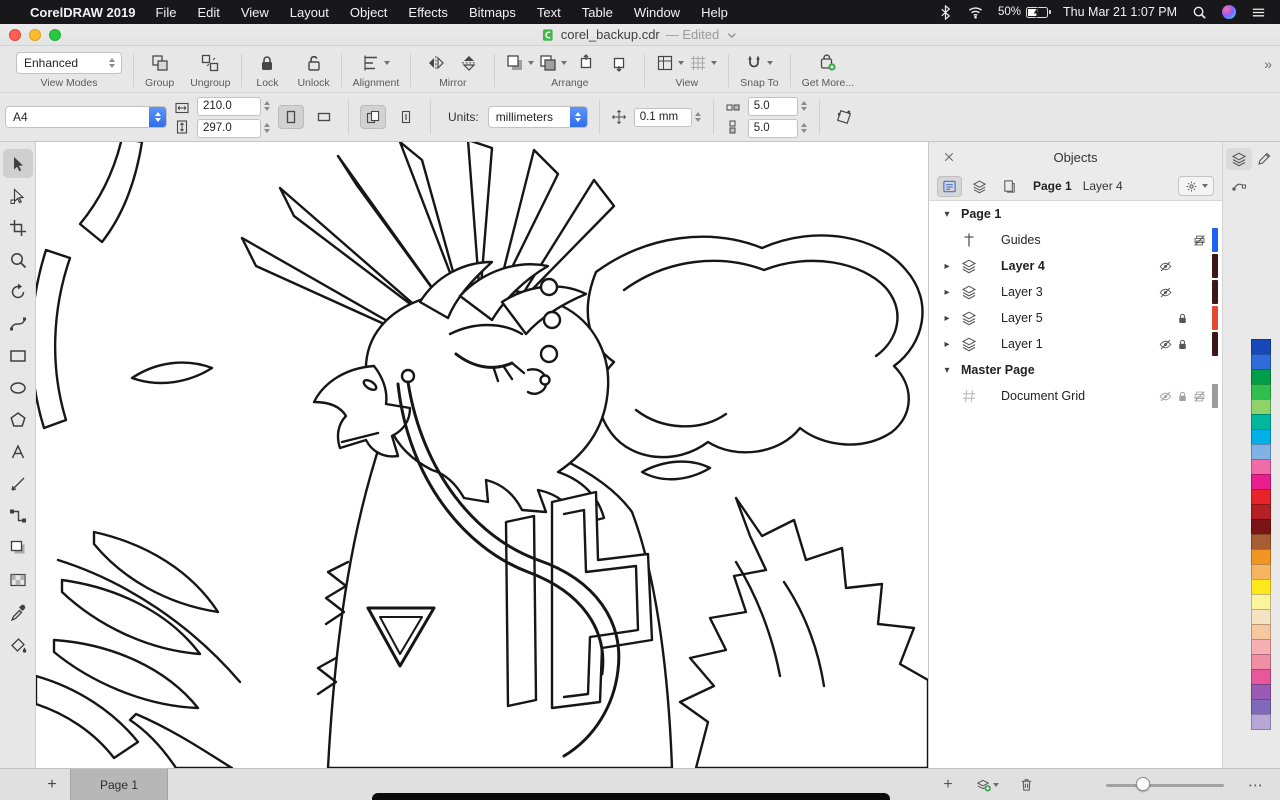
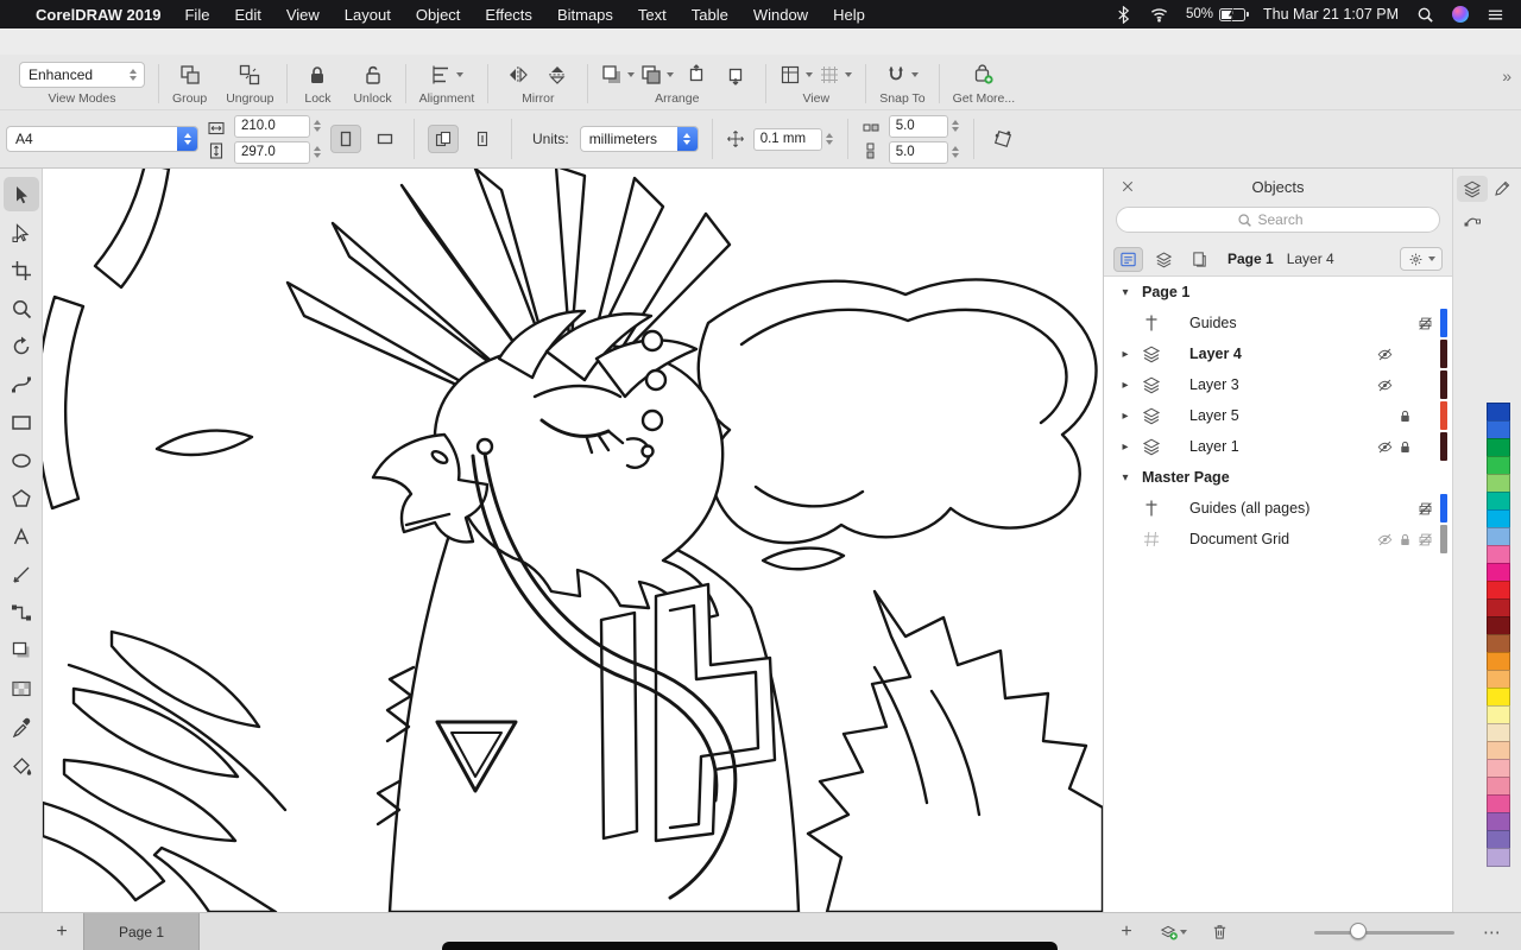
  CorelDRAW 2019
  File
  Edit
  View
  Layout
  Object
  Effects
  Bitmaps
  Text
  Table
  Window
  Help
  50%
  Thu Mar 21 1:07 PM
- corel_backup.cdr
- — Edited
  Enhanced
  View Modes
  Group
  Ungroup
  Lock
  Unlock
  Alignment
  Mirror
  Arrange
  View
  Snap To
  Get More...
  »
  A4
  210.0
  297.0
  Units:
  millimeters
  0.1 mm
  5.0
  5.0
  Objects
+ Search
  Page 1
  Layer 4
  ▾
  Page 1
  Guides
  ▸
  Layer 4
  ▸
  Layer 3
  ▸
  Layer 5
  ▸
  Layer 1
  ▾
  Master Page
+ Guides (all pages)
  Document Grid
  +
  Page 1
  +
  ⋯
